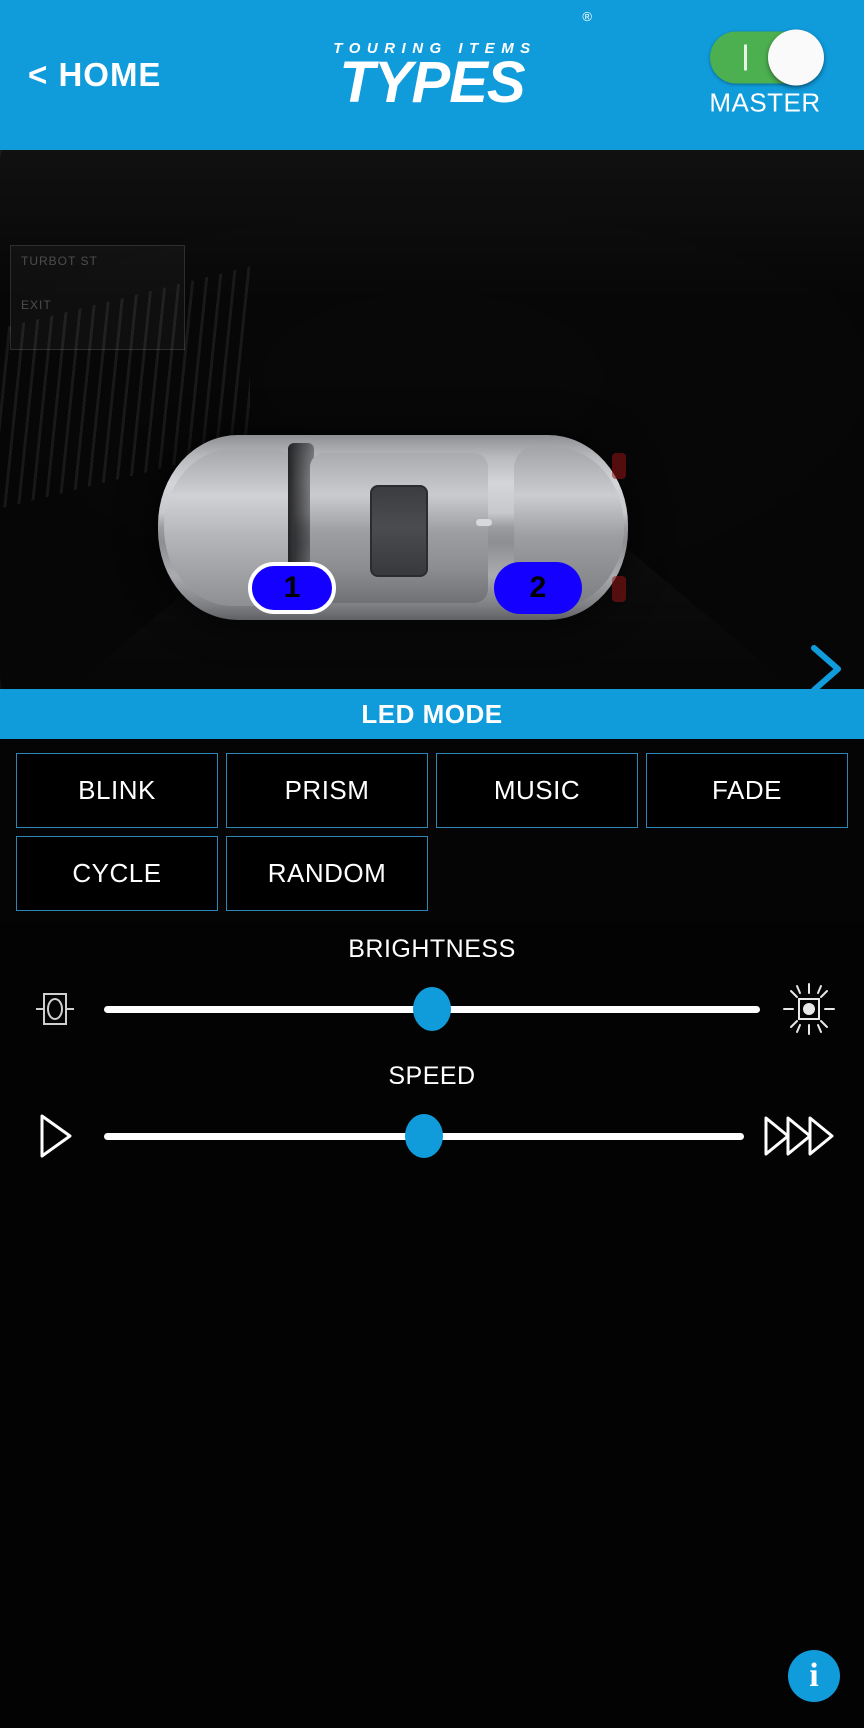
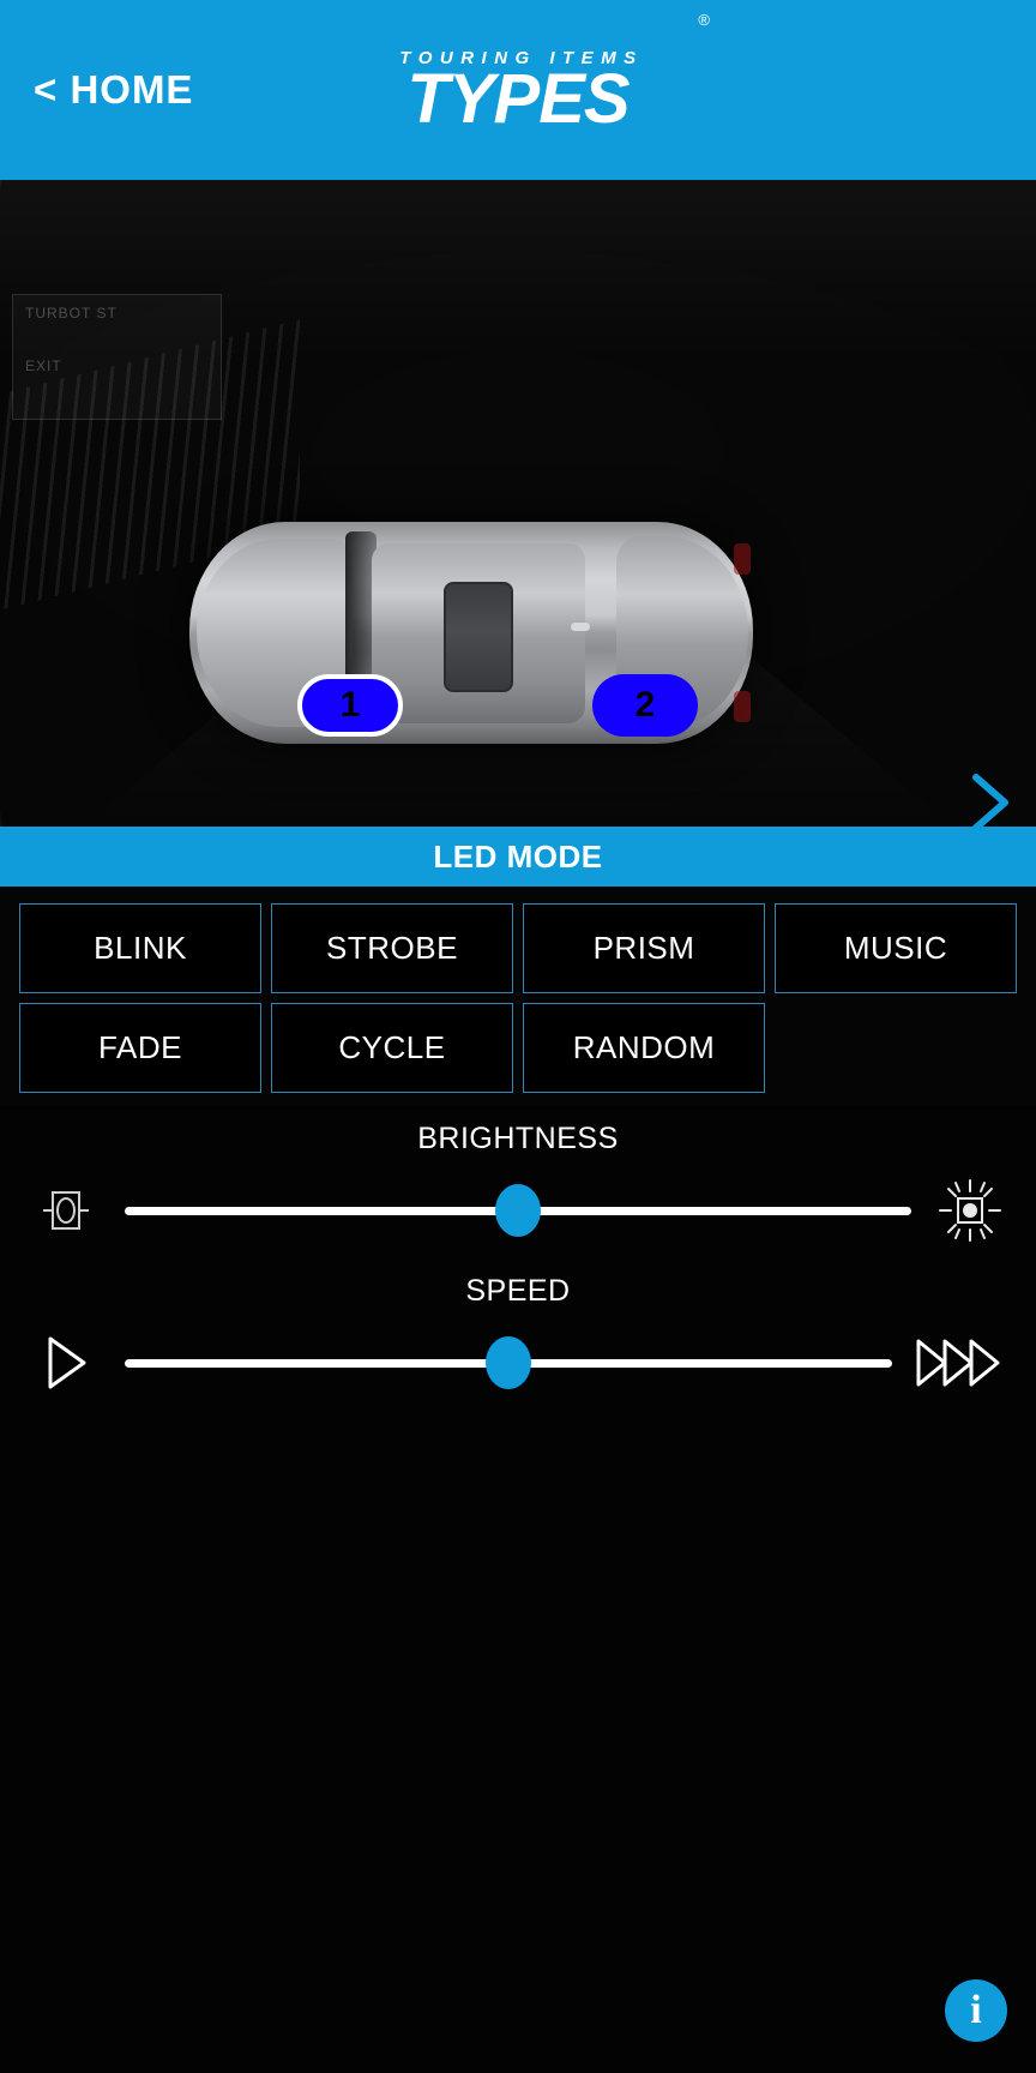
  < HOME
  TOURING ITEMS
  TYPES
  ®
- MASTER
  TURBOT ST
  EXIT
  1
  2
  LED MODE
  BLINK
+ STROBE
  PRISM
  MUSIC
  FADE
  CYCLE
  RANDOM
  BRIGHTNESS
  SPEED
  i
